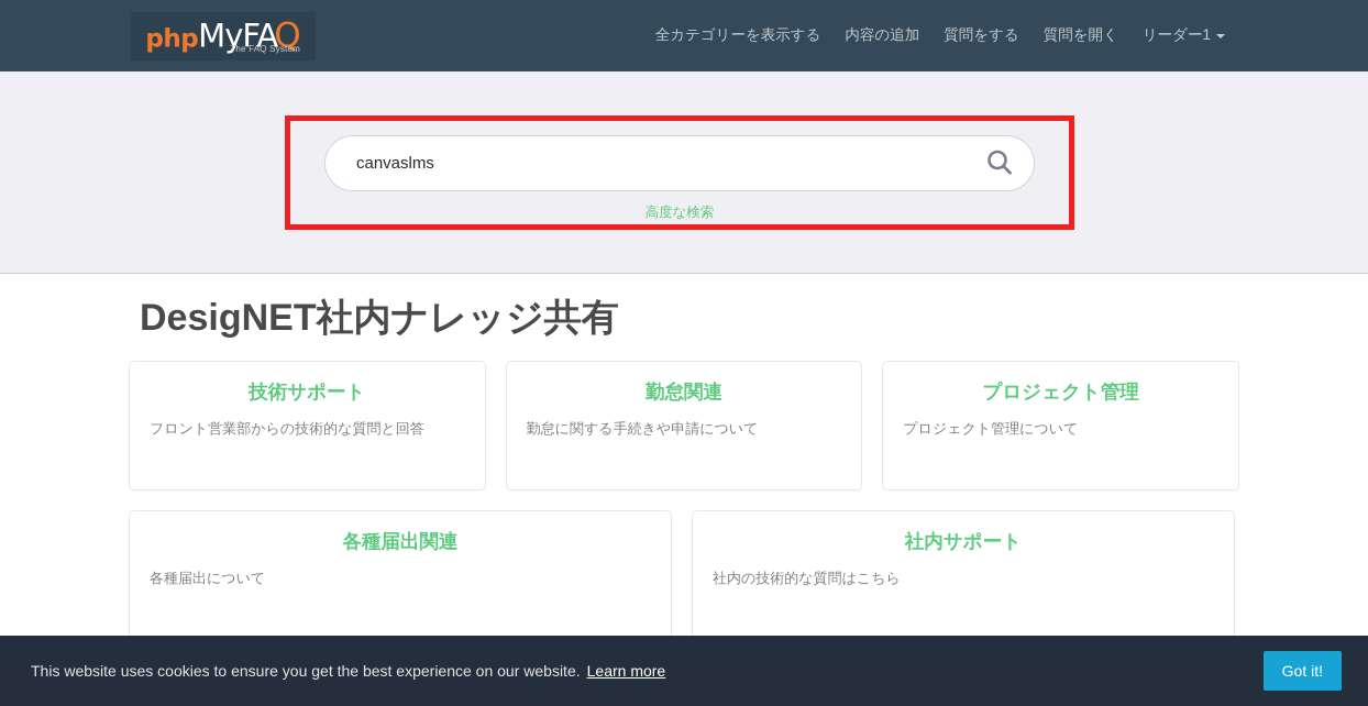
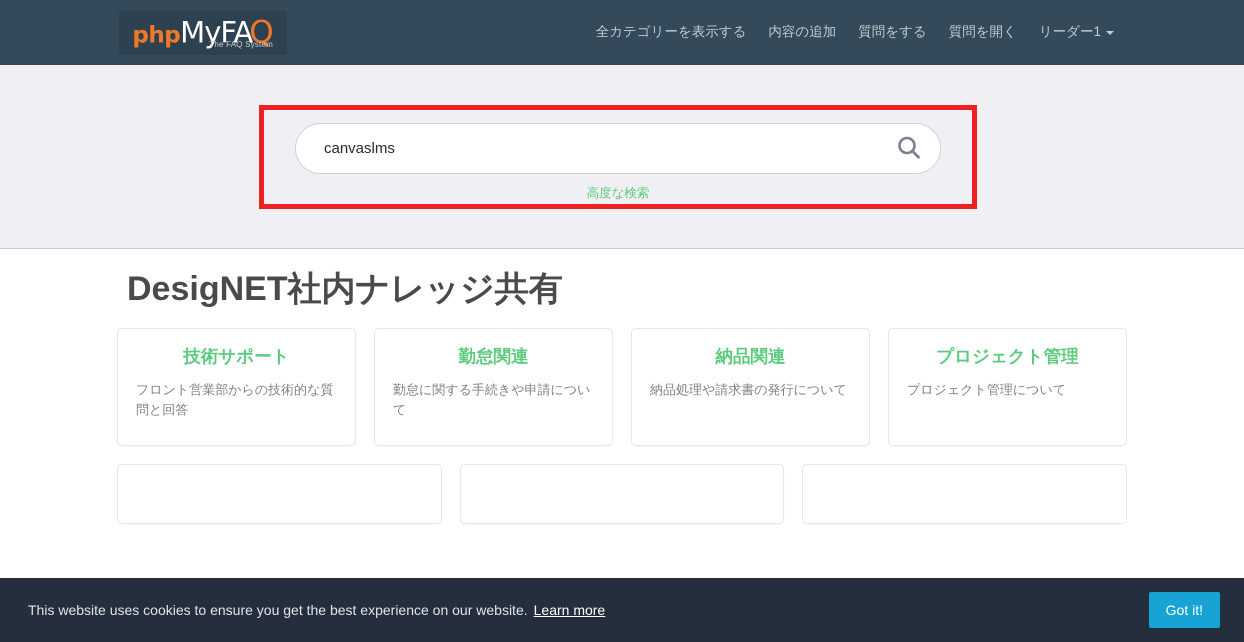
  phpMyFAQ
  The FAQ System
  全カテゴリーを表示する
  内容の追加
  質問をする
  質問を開く
  リーダー1
  canvaslms
  高度な検索
  DesigNET社内ナレッジ共有
  技術サポート
  フロント営業部からの技術的な質問と回答
  勤怠関連
  勤怠に関する手続きや申請について
+ 納品関連
+ 納品処理や請求書の発行について
  プロジェクト管理
  プロジェクト管理について
- 各種届出関連
- 各種届出について
- 社内サポート
- 社内の技術的な質問はこちら
  This website uses cookies to ensure you get the best experience on our website. Learn more
  Got it!
